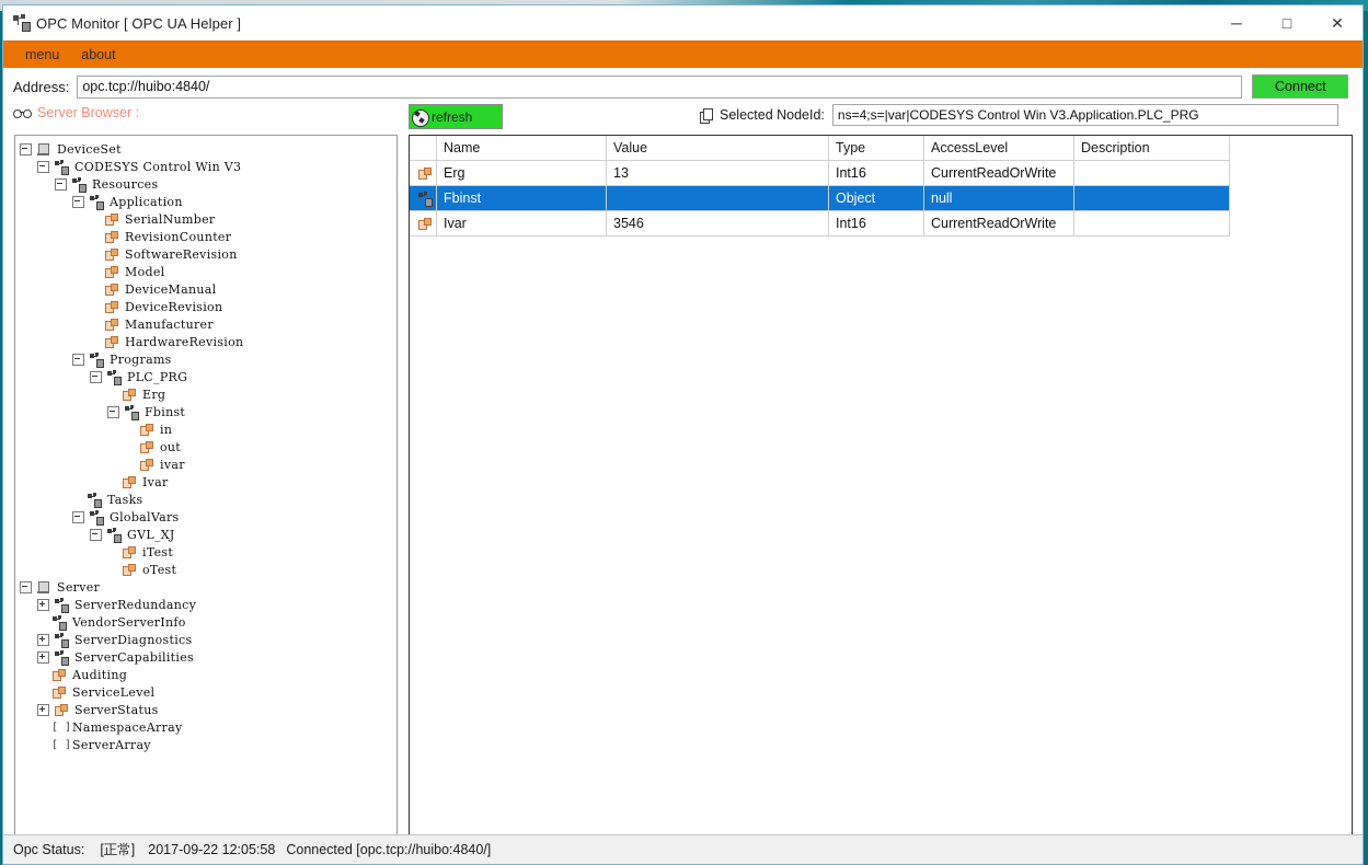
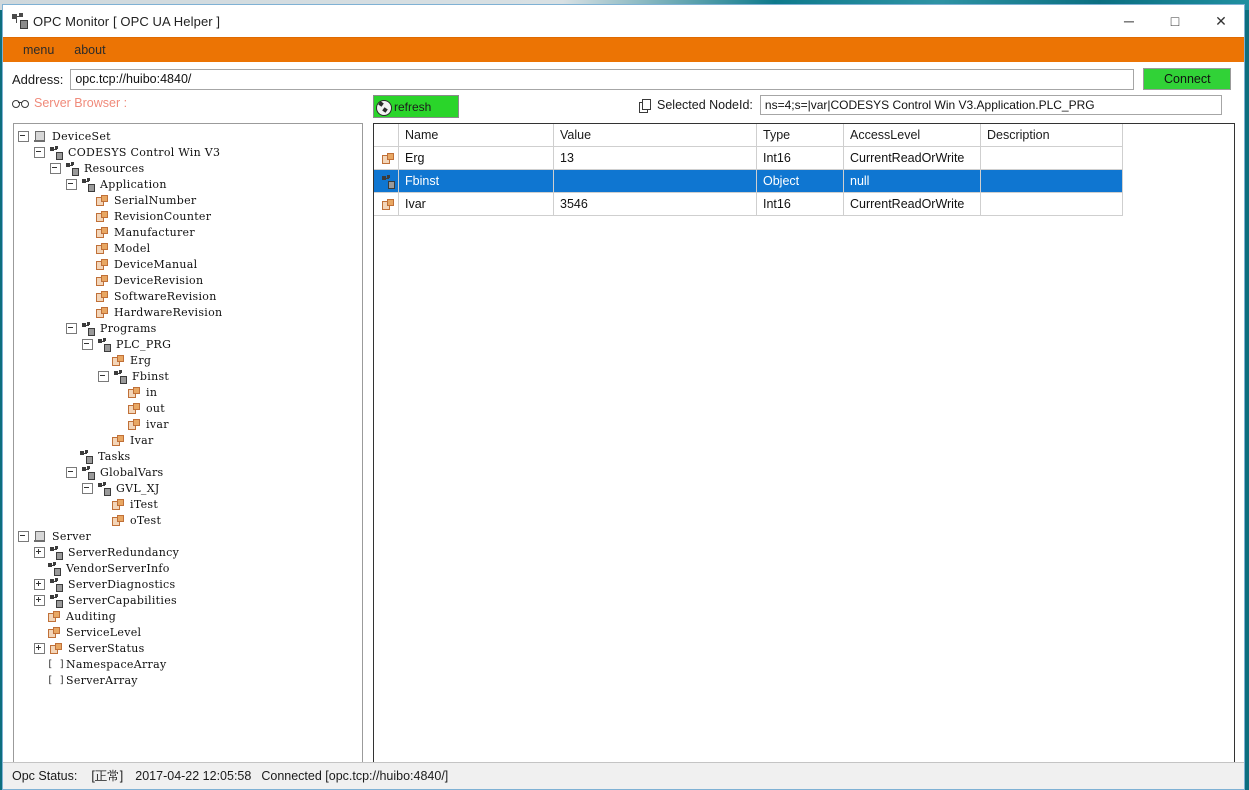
  OPC Monitor [ OPC UA Helper ]
  ─
  □
  ✕
  menu
  about
  Address:
  opc.tcp://huibo:4840/
  Connect
  Server Browser :
  refresh
  Selected NodeId:
  ns=4;s=|var|CODESYS Control Win V3.Application.PLC_PRG
  DeviceSet
  CODESYS Control Win V3
  Resources
  Application
  SerialNumber
  RevisionCounter
- SoftwareRevision
+ Manufacturer
  Model
  DeviceManual
  DeviceRevision
- Manufacturer
+ SoftwareRevision
  HardwareRevision
  Programs
  PLC_PRG
  Erg
  Fbinst
  in
  out
  ivar
  Ivar
  Tasks
  GlobalVars
  GVL_XJ
  iTest
  oTest
  Server
  ServerRedundancy
  VendorServerInfo
  ServerDiagnostics
  ServerCapabilities
  Auditing
  ServiceLevel
  ServerStatus
  [ ]
  NamespaceArray
  [ ]
  ServerArray
  	Name	Value	Type	AccessLevel	Description
  	Erg	13	Int16	CurrentReadOrWrite
  	Fbinst		Object	null
  	Ivar	3546	Int16	CurrentReadOrWrite
  Opc Status:
  [正常]
- 2017-09-22 12:05:58
+ 2017-04-22 12:05:58
  Connected [opc.tcp://huibo:4840/]
